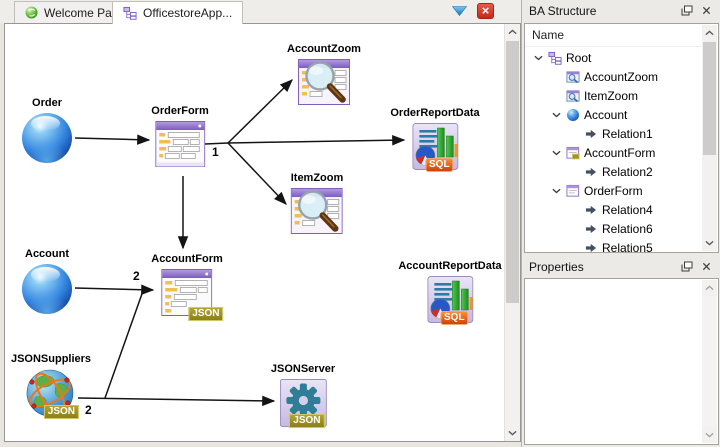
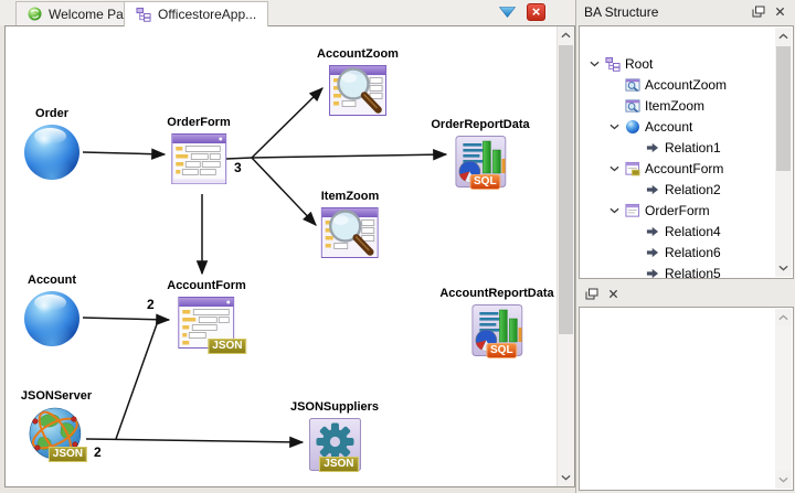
  Welcome Pa
  OfficestoreApp...
  ×
- 1
+ 3
  2
  2
  Order
  OrderForm
  AccountZoom
  ItemZoom
  OrderReportData
  SQL
  Account
  AccountForm
  JSON
  AccountReportData
  SQL
- JSONSuppliers
+ JSONServer
  JSON
- JSONServer
+ JSONSuppliers
  JSON
  BA Structure
- Name
  Root
  AccountZoom
  ItemZoom
  Account
  Relation1
  AccountForm
  Relation2
  OrderForm
  Relation4
  Relation6
  Relation5
- Properties
